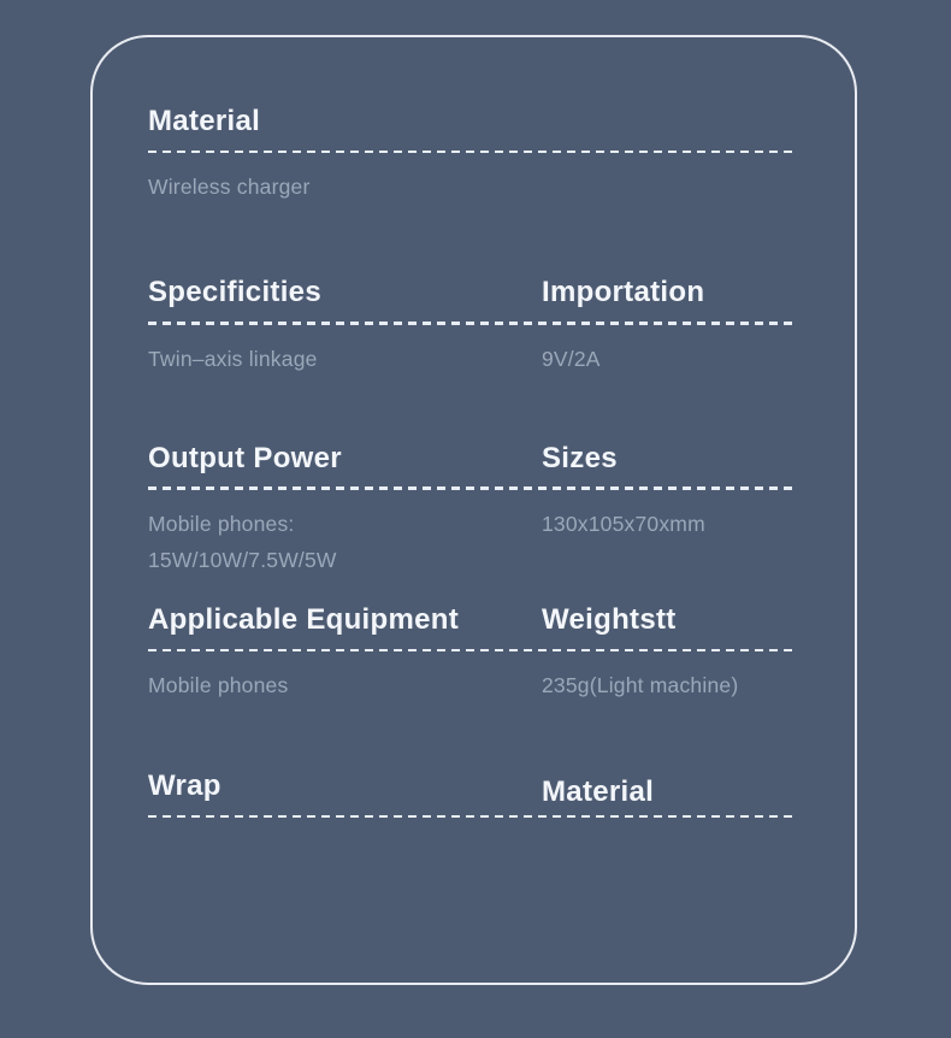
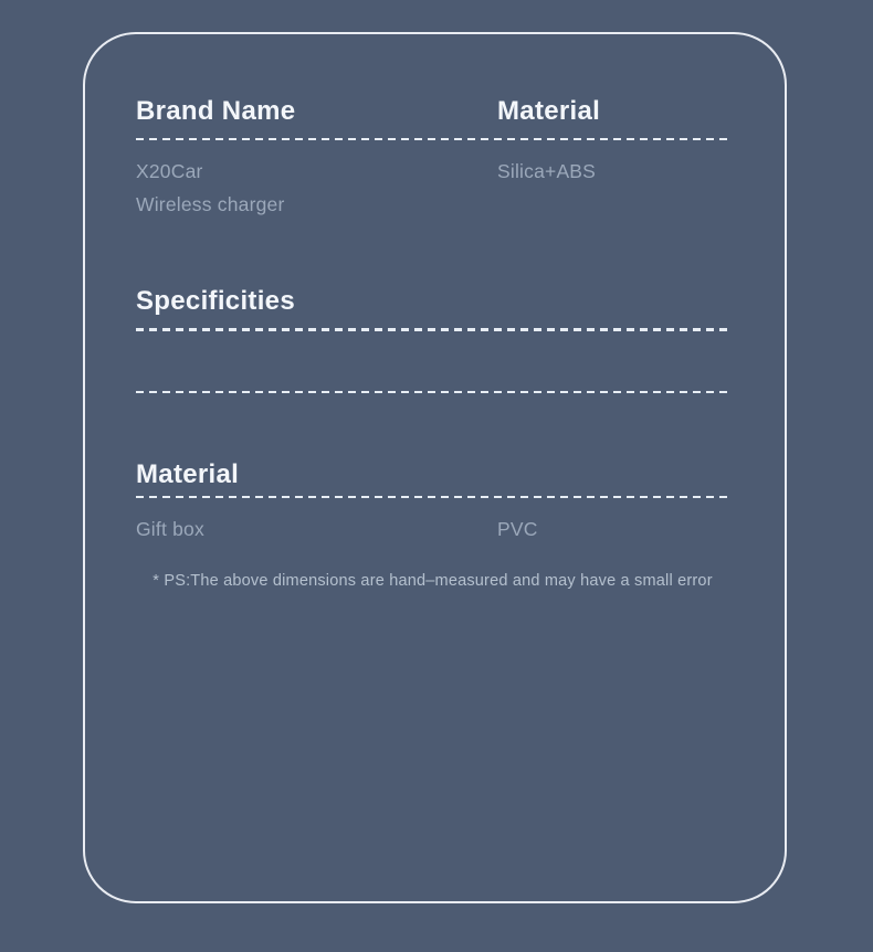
+ Brand Name
  Material
+ X20Car
  Wireless charger
+ Silica+ABS
  Specificities
- Importation
- Twin–axis linkage
- 9V/2A
- Output Power
- Sizes
- Mobile phones:
- 15W/10W/7.5W/5W
- 130x105x70xmm
- Applicable Equipment
- Weightstt
- Mobile phones
- 235g(Light machine)
- Wrap
  Material
+ Gift box
+ PVC
+ * PS:The above dimensions are hand–measured and may have a small error
